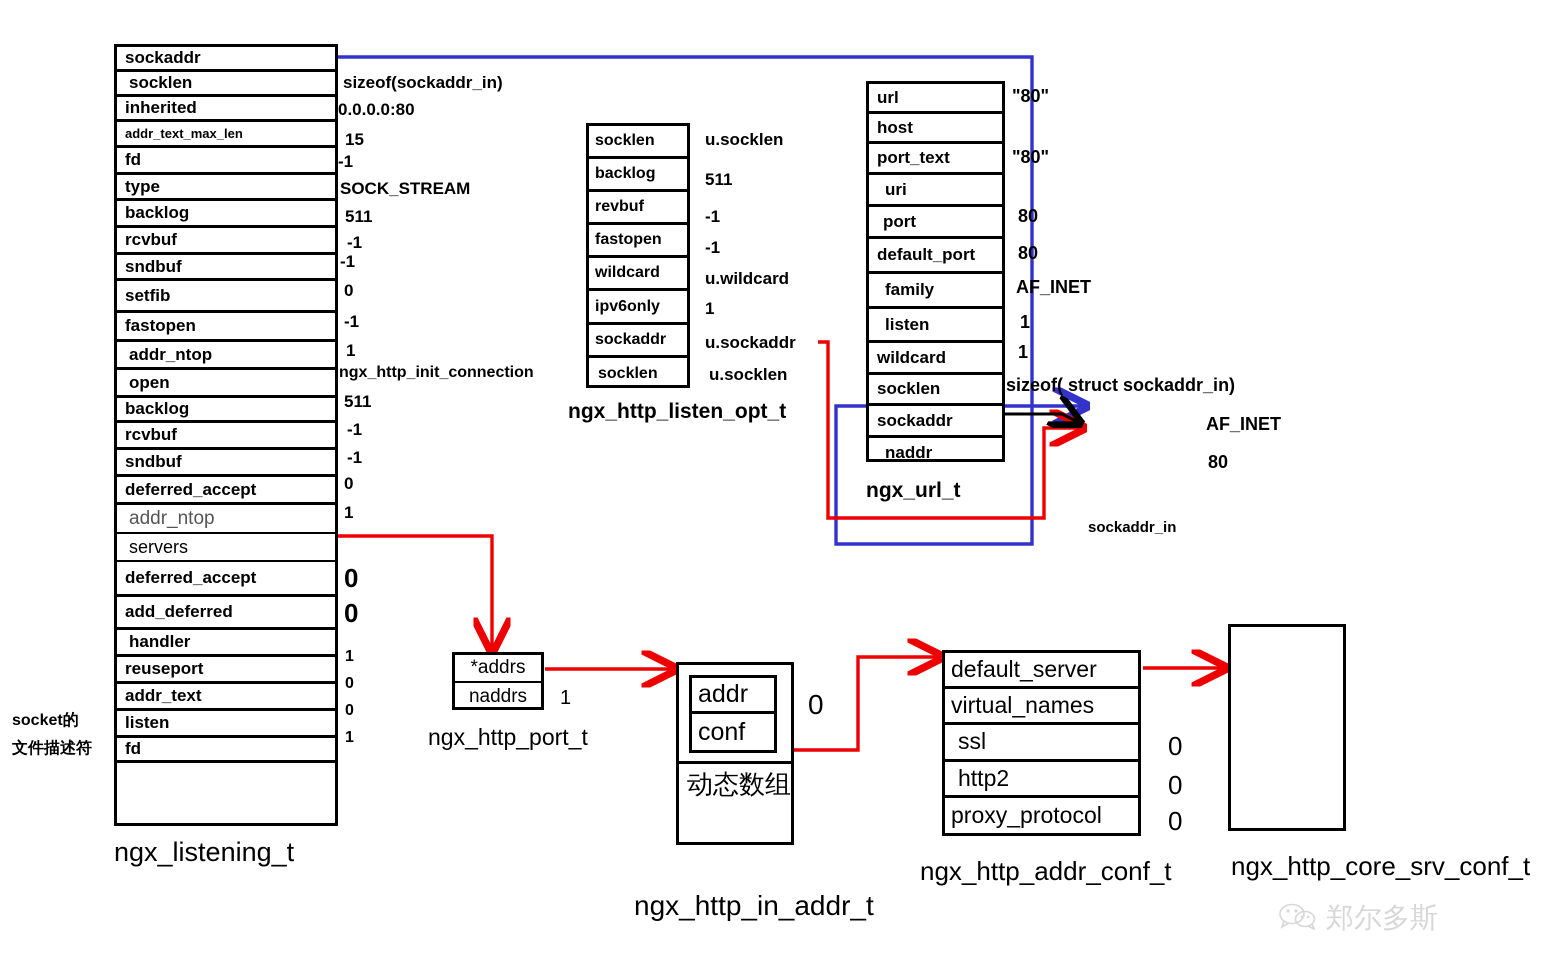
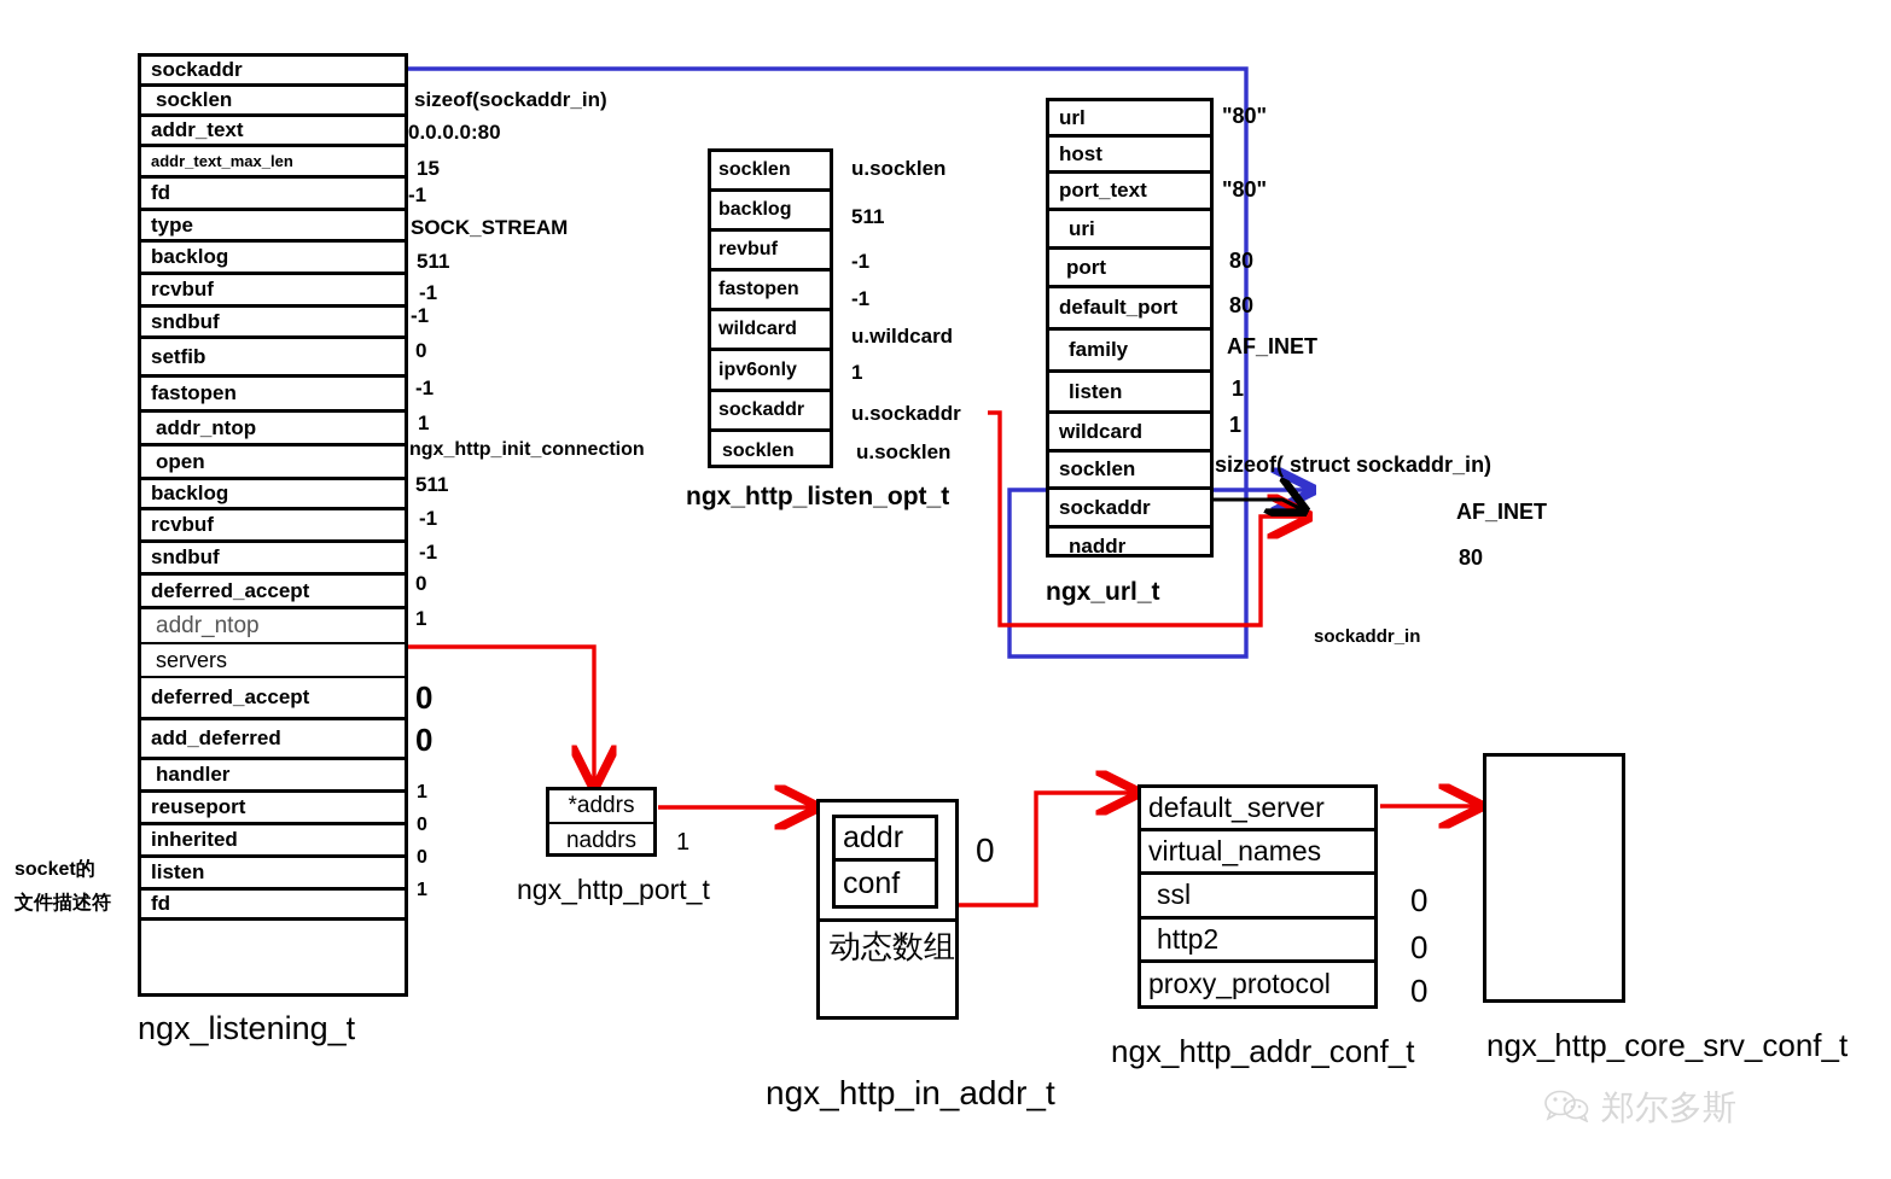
  sockaddr
  socklen
- inherited
+ addr_text
  addr_text_max_len
  fd
  type
  backlog
  rcvbuf
  sndbuf
  setfib
  fastopen
  addr_ntop
  open
  backlog
  rcvbuf
  sndbuf
  deferred_accept
  addr_ntop
  servers
  deferred_accept
  add_deferred
  handler
  reuseport
- addr_text
+ inherited
  listen
  fd
  sizeof(sockaddr_in)
  0.0.0.0:80
  15
  -1
  SOCK_STREAM
  511
  -1
  -1
  0
  -1
  1
  ngx_http_init_connection
  511
  -1
  -1
  0
  1
  0
  0
  1
  0
  0
  1
  ngx_listening_t
  socket的
  文件描述符
  socklen
  backlog
  revbuf
  fastopen
  wildcard
  ipv6only
  sockaddr
  socklen
  u.socklen
  511
  -1
  -1
  u.wildcard
  1
  u.sockaddr
  u.socklen
  ngx_http_listen_opt_t
  url
  host
  port_text
  uri
  port
  default_port
  family
  listen
  wildcard
  socklen
  sockaddr
  naddr
  "80"
  "80"
  80
  80
  AF_INET
  1
  1
  sizeof( struct sockaddr_in)
  ngx_url_t
  AF_INET
  80
  sockaddr_in
  *addrs
  naddrs
  1
  ngx_http_port_t
  addr
  conf
  动态数组
  0
  ngx_http_in_addr_t
  default_server
  virtual_names
  ssl
  http2
  proxy_protocol
  0
  0
  0
  ngx_http_addr_conf_t
  ngx_http_core_srv_conf_t
  郑尔多斯
